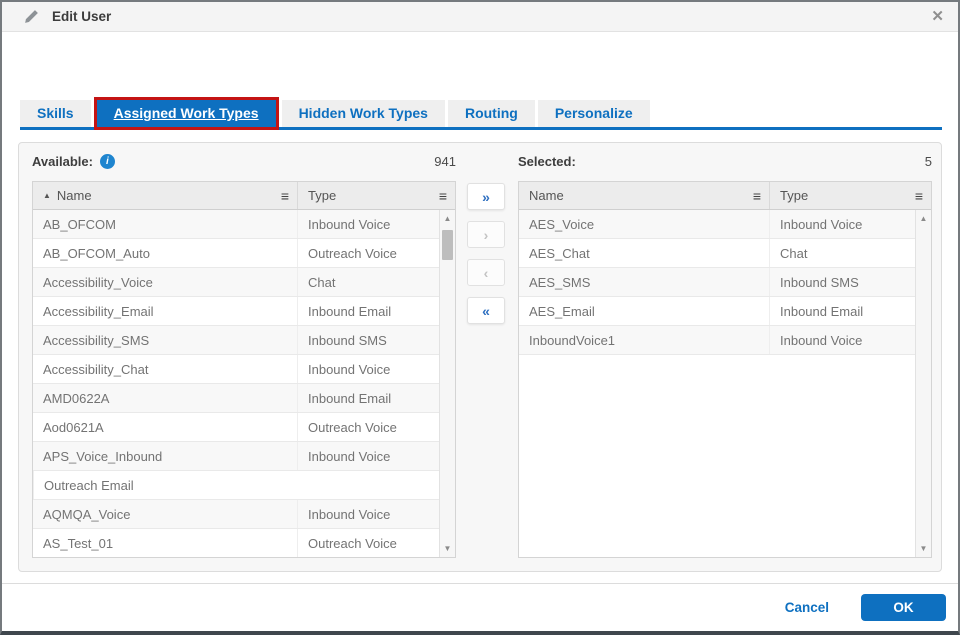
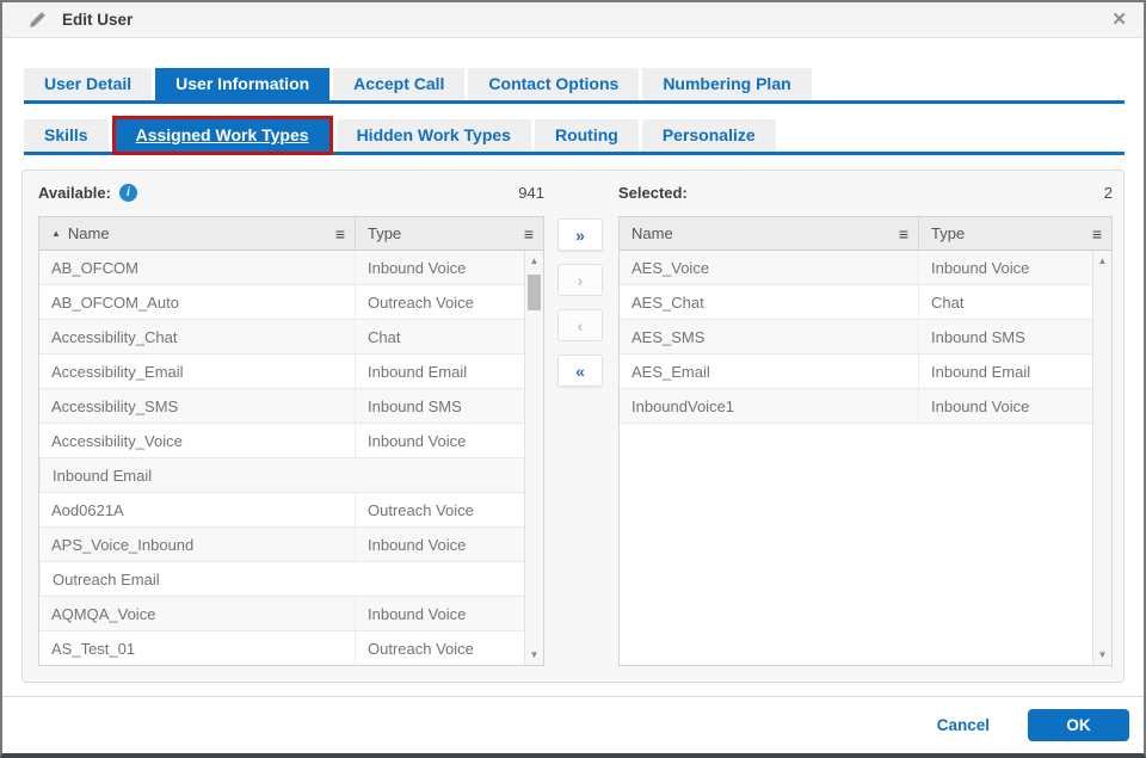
  Edit User
  ✕
+ User Detail
+ User Information
+ Accept Call
+ Contact Options
+ Numbering Plan
  Skills
  Assigned Work Types
  Hidden Work Types
  Routing
  Personalize
  Available:
  i
  941
  Selected:
- 5
+ 2
  ▲
  Name
  ≡
  Type
  ≡
  AB_OFCOM
  Inbound Voice
  AB_OFCOM_Auto
  Outreach Voice
- Accessibility_Voice
+ Accessibility_Chat
  Chat
  Accessibility_Email
  Inbound Email
  Accessibility_SMS
  Inbound SMS
- Accessibility_Chat
+ Accessibility_Voice
  Inbound Voice
- AMD0622A
  Inbound Email
  Aod0621A
  Outreach Voice
  APS_Voice_Inbound
  Inbound Voice
  Outreach Email
  AQMQA_Voice
  Inbound Voice
  AS_Test_01
  Outreach Voice
  ▲
  ▼
  »
  ›
  ‹
  «
  Name
  ≡
  Type
  ≡
  AES_Voice
  Inbound Voice
  AES_Chat
  Chat
  AES_SMS
  Inbound SMS
  AES_Email
  Inbound Email
  InboundVoice1
  Inbound Voice
  ▲
  ▼
  Cancel
  OK
